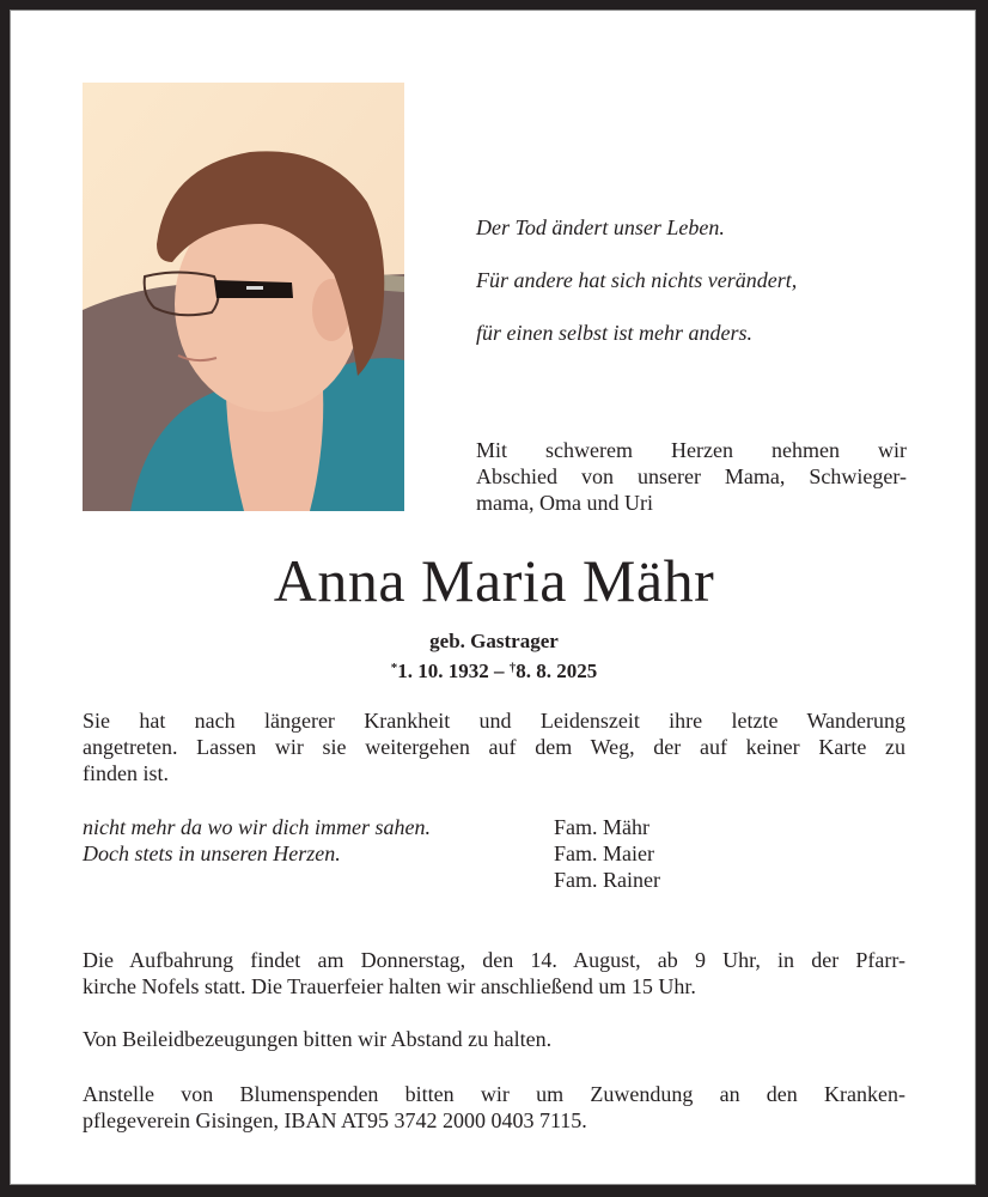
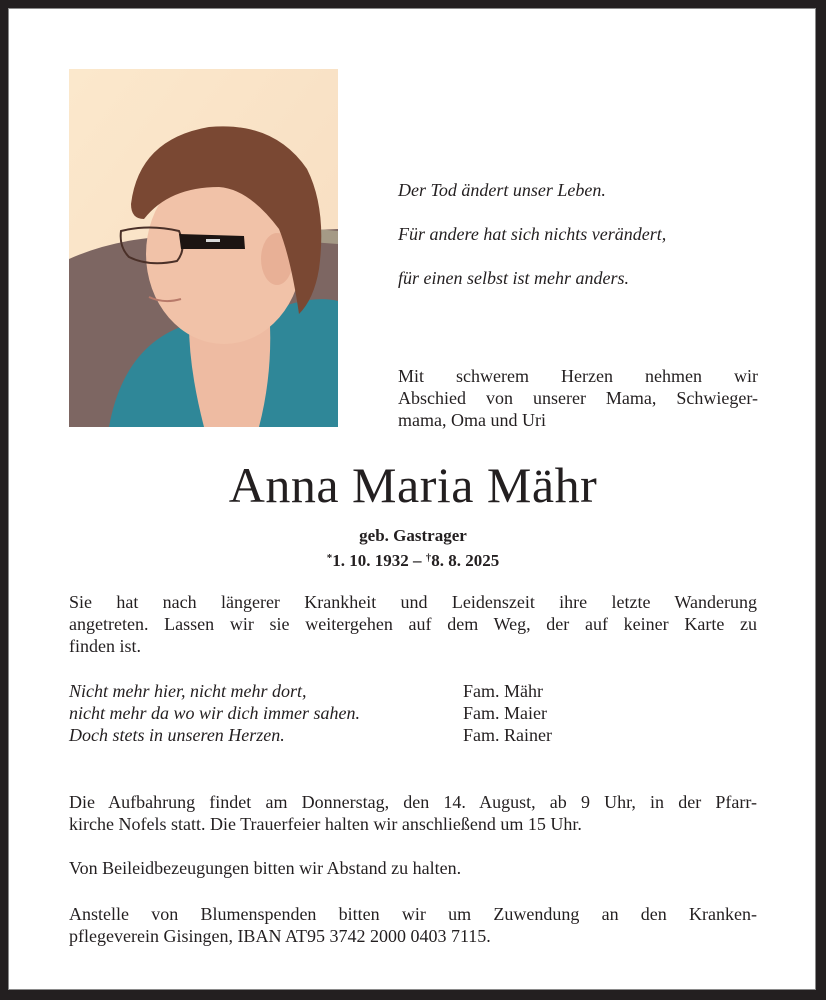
  Der Tod ändert unser Leben.
  Für andere hat sich nichts verändert,
  für einen selbst ist mehr anders.
  Mit schwerem Herzen nehmen wir
  Abschied von unserer Mama, Schwieger-
  mama, Oma und Uri
  Anna Maria Mähr
  geb. Gastrager
  *1. 10. 1932 – †8. 8. 2025
  Sie hat nach längerer Krankheit und Leidenszeit ihre letzte Wanderung
  angetreten. Lassen wir sie weitergehen auf dem Weg, der auf keiner Karte zu
  finden ist.
+ Nicht mehr hier, nicht mehr dort,
  nicht mehr da wo wir dich immer sahen.
  Doch stets in unseren Herzen.
  Fam. Mähr
  Fam. Maier
  Fam. Rainer
  Die Aufbahrung findet am Donnerstag, den 14. August, ab 9 Uhr, in der Pfarr-
  kirche Nofels statt. Die Trauerfeier halten wir anschließend um 15 Uhr.
  Von Beileidbezeugungen bitten wir Abstand zu halten.
  Anstelle von Blumenspenden bitten wir um Zuwendung an den Kranken-
  pflegeverein Gisingen, IBAN AT95 3742 2000 0403 7115.
